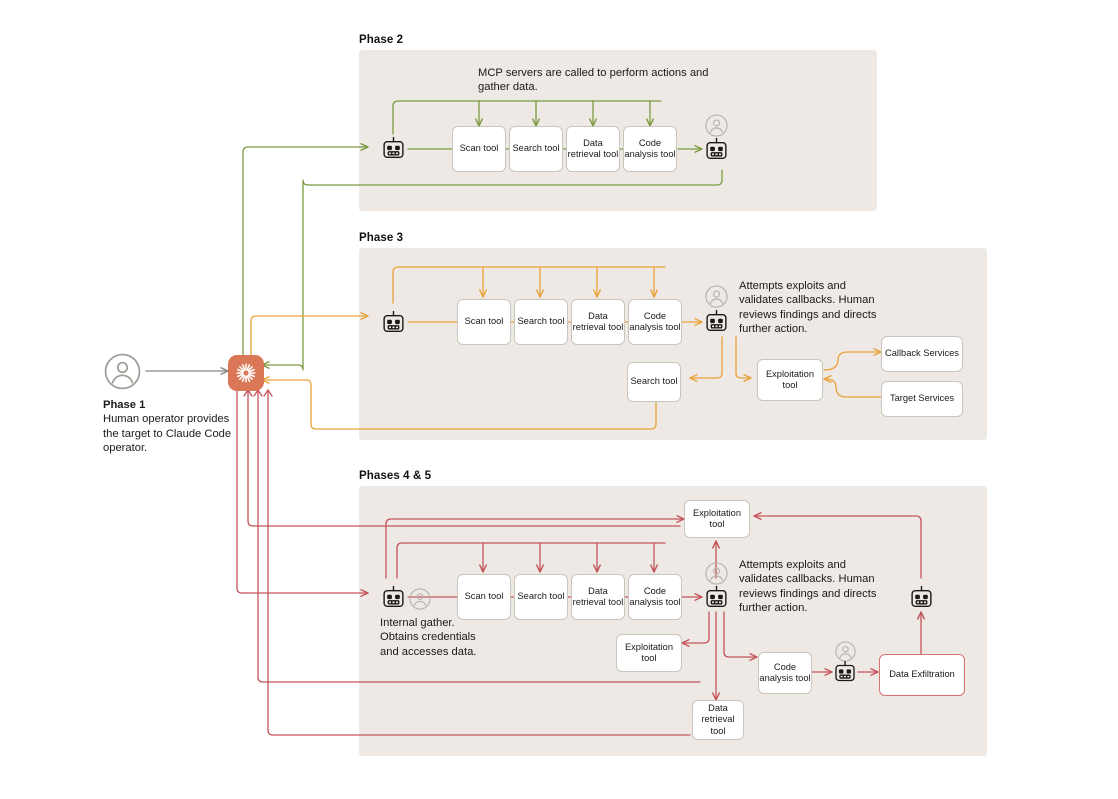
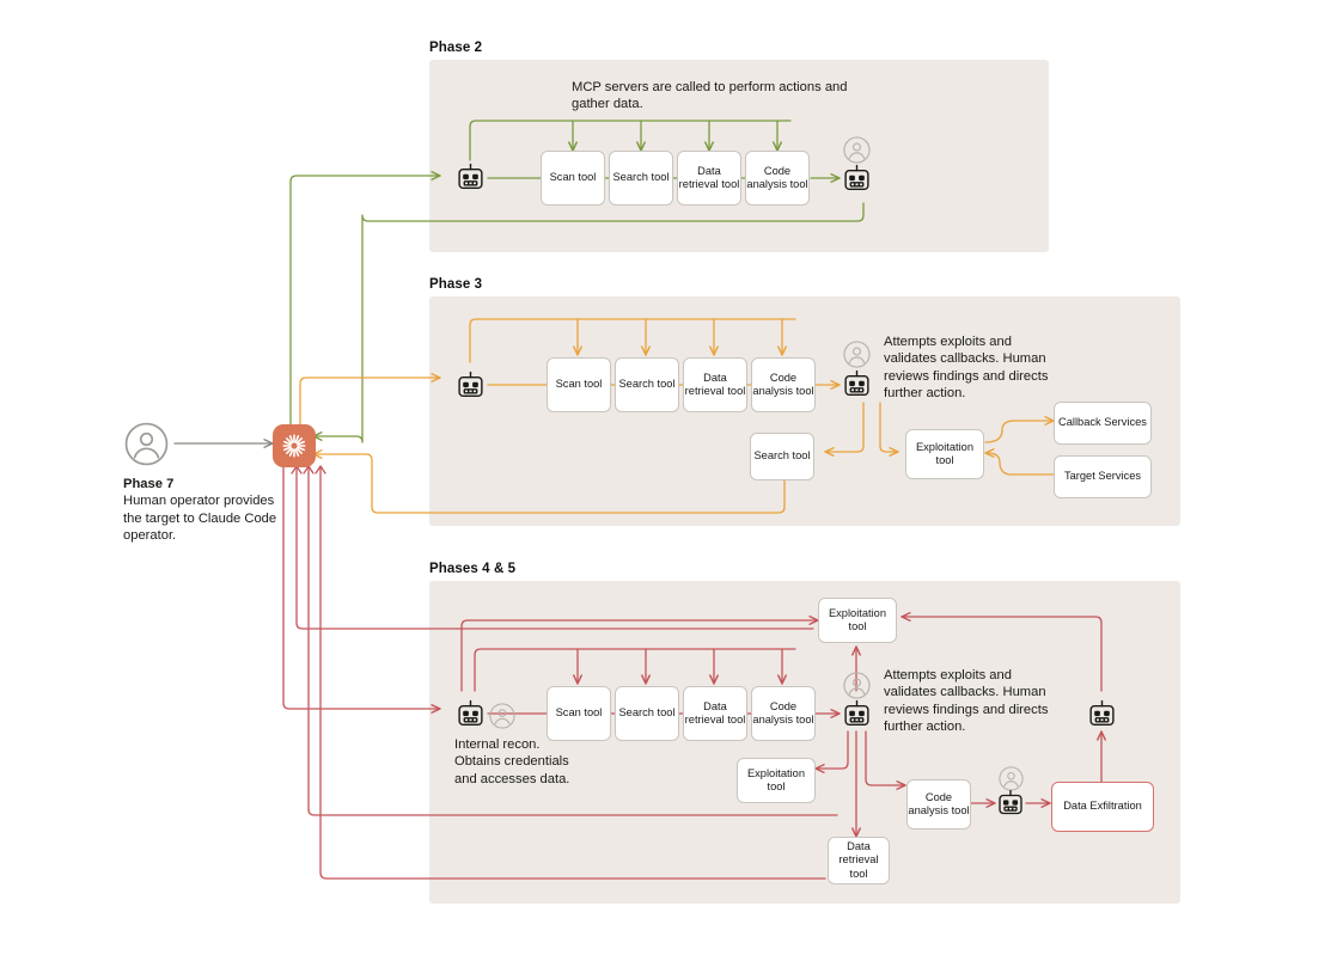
- Phase 1
+ Phase 7
  Human operator provides the target to Claude Code operator.
  Phase 2
  MCP servers are called to perform actions and gather data.
  Scan tool
  Search tool
  Data retrieval tool
  Code analysis tool
  Phase 3
  Scan tool
  Search tool
  Data retrieval tool
  Code analysis tool
  Attempts exploits and validates callbacks. Human reviews findings and directs further action.
  Search tool
  Exploitation tool
  Callback Services
  Target Services
  Phases 4 & 5
- Internal gather. Obtains credentials and accesses data.
+ Internal recon. Obtains credentials and accesses data.
  Scan tool
  Search tool
  Data retrieval tool
  Code analysis tool
  Exploitation tool
  Attempts exploits and validates callbacks. Human reviews findings and directs further action.
  Exploitation tool
  Data retrieval tool
  Code analysis tool
  Data Exfiltration
